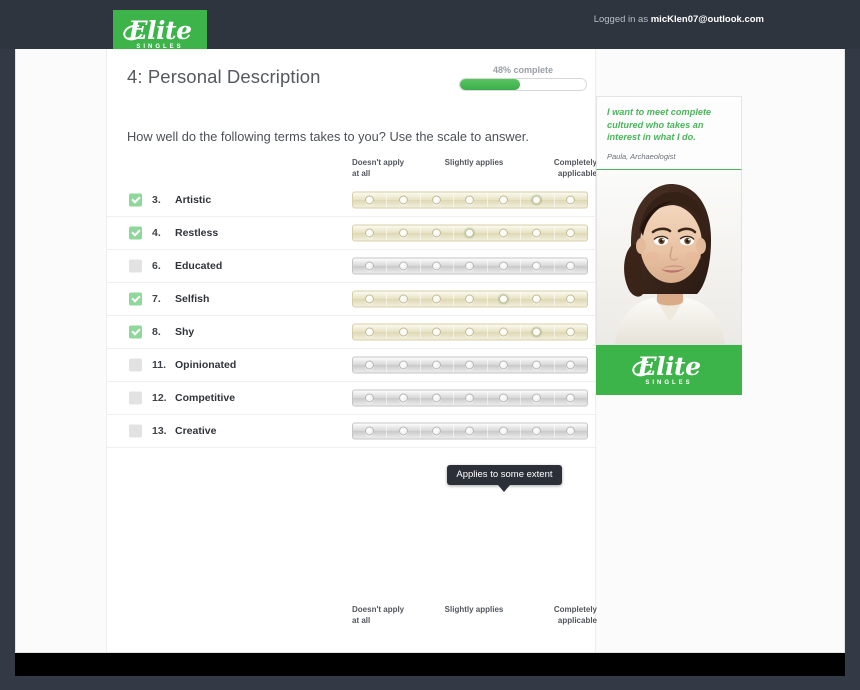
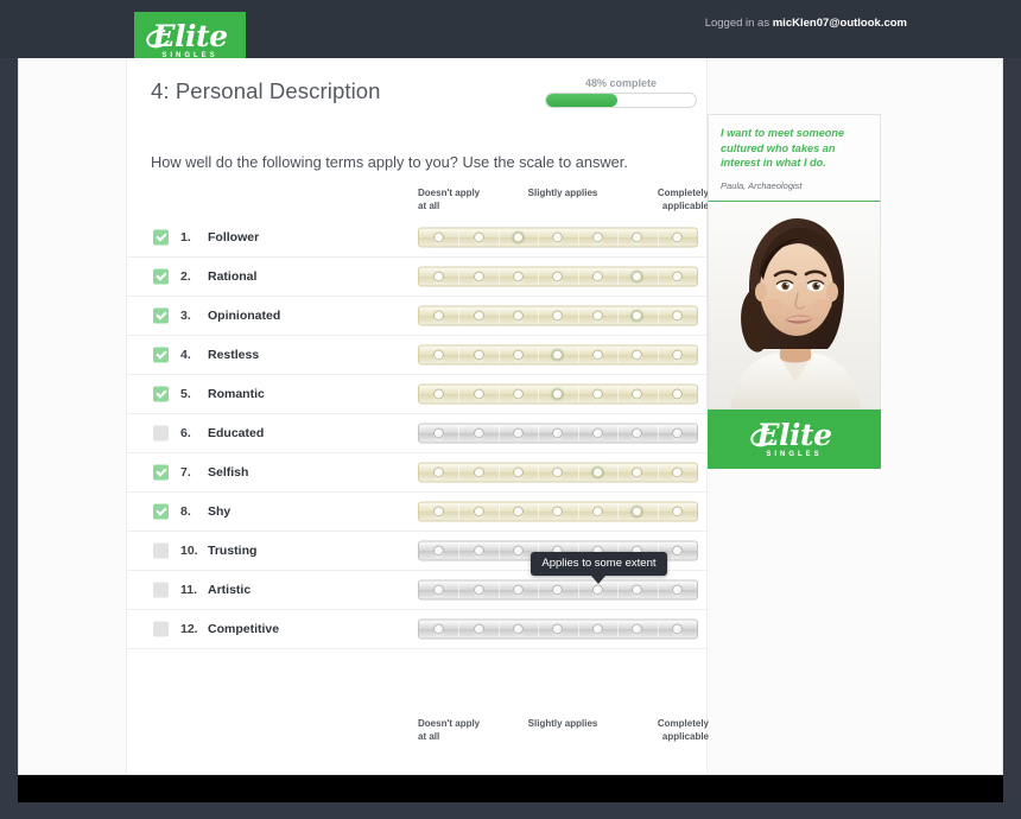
  Elite
  Logged in as micKlen07@outlook.com
  4: Personal Description
  48% complete
- How well do the following terms takes to you? Use the scale to answer.
+ How well do the following terms apply to you? Use the scale to answer.
  Doesn't apply at all
  Slightly applies
  Completely applicable
+ 1.
+ Follower
+ 2.
+ Rational
  3.
- Artistic
+ Opinionated
  4.
  Restless
+ 5.
+ Romantic
  6.
  Educated
  7.
  Selfish
  8.
  Shy
+ 10.
+ Trusting
  11.
- Opinionated
+ Artistic
  12.
  Competitive
- 13.
- Creative
  Doesn't apply at all
  Slightly applies
  Completely applicable
  Applies to some extent
- I want to meet complete cultured who takes an interest in what I do.
+ I want to meet someone cultured who takes an interest in what I do.
  Paula, Archaeologist
  Elite
